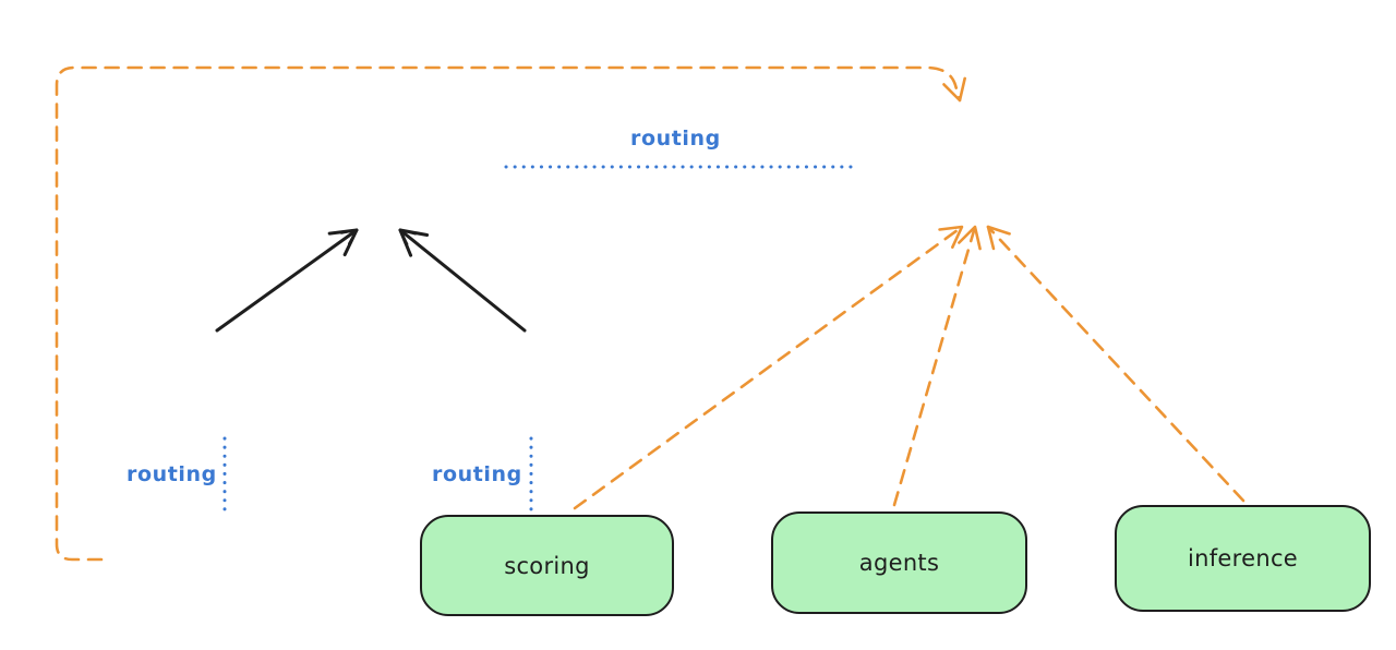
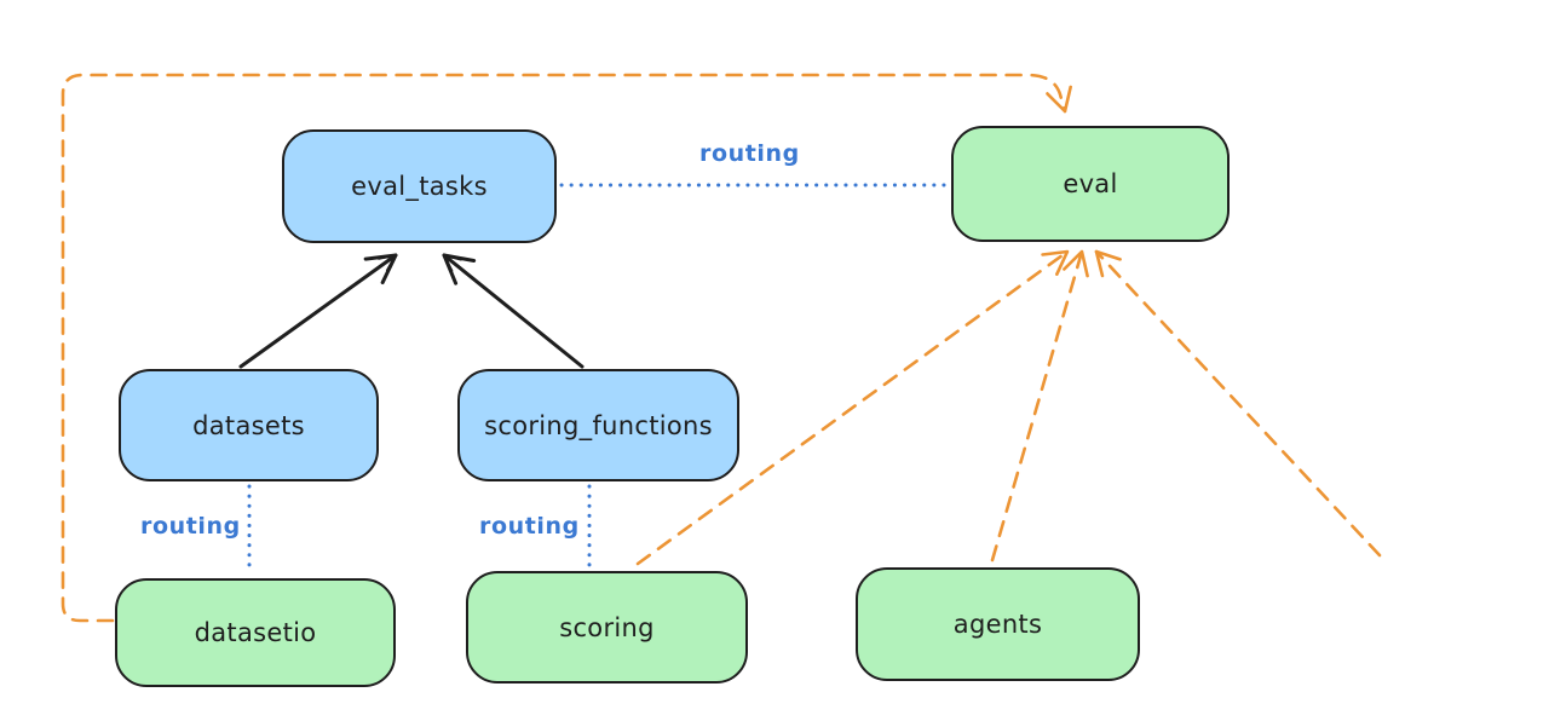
+ eval_tasks
+ eval
+ datasets
+ scoring_functions
+ datasetio
  scoring
  agents
- inference
  routing
  routing
  routing
